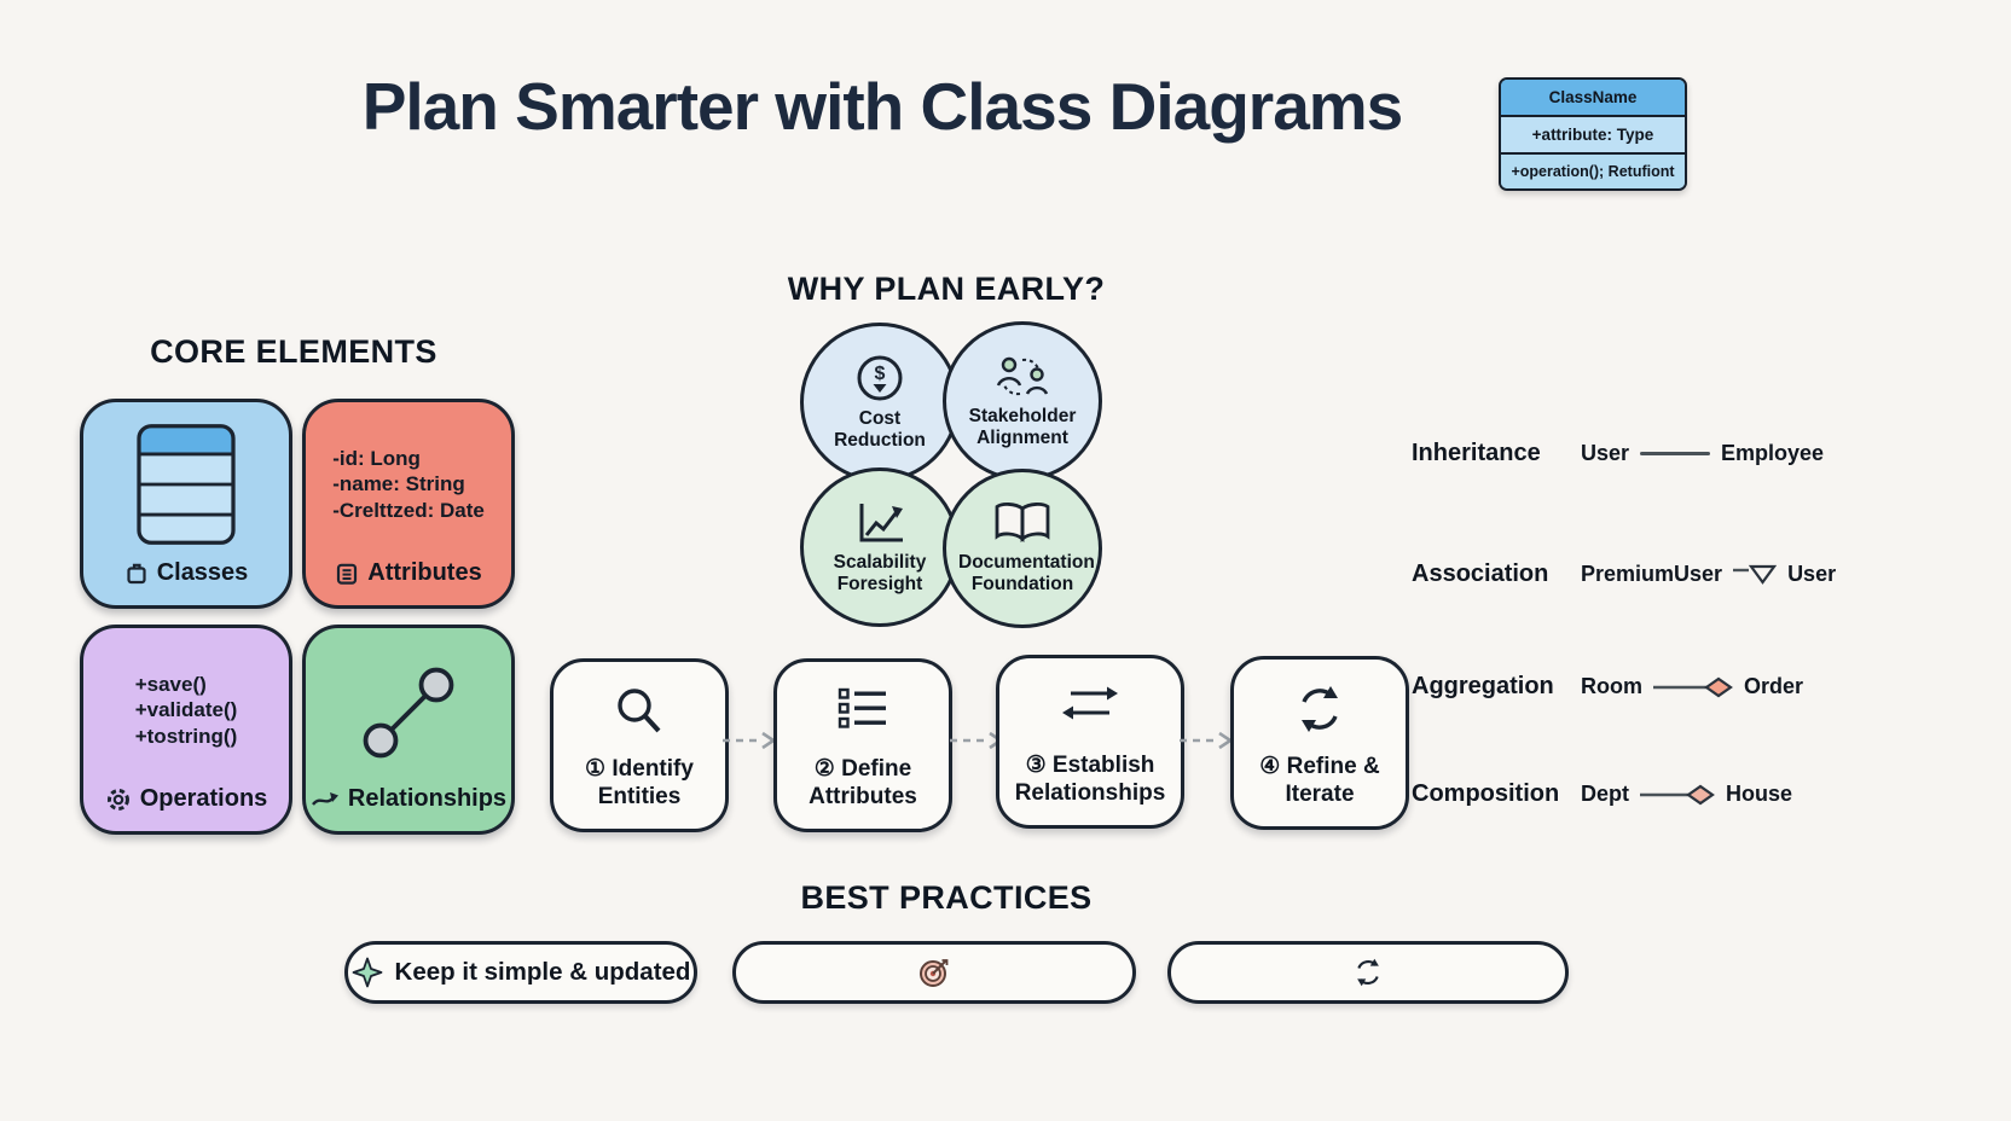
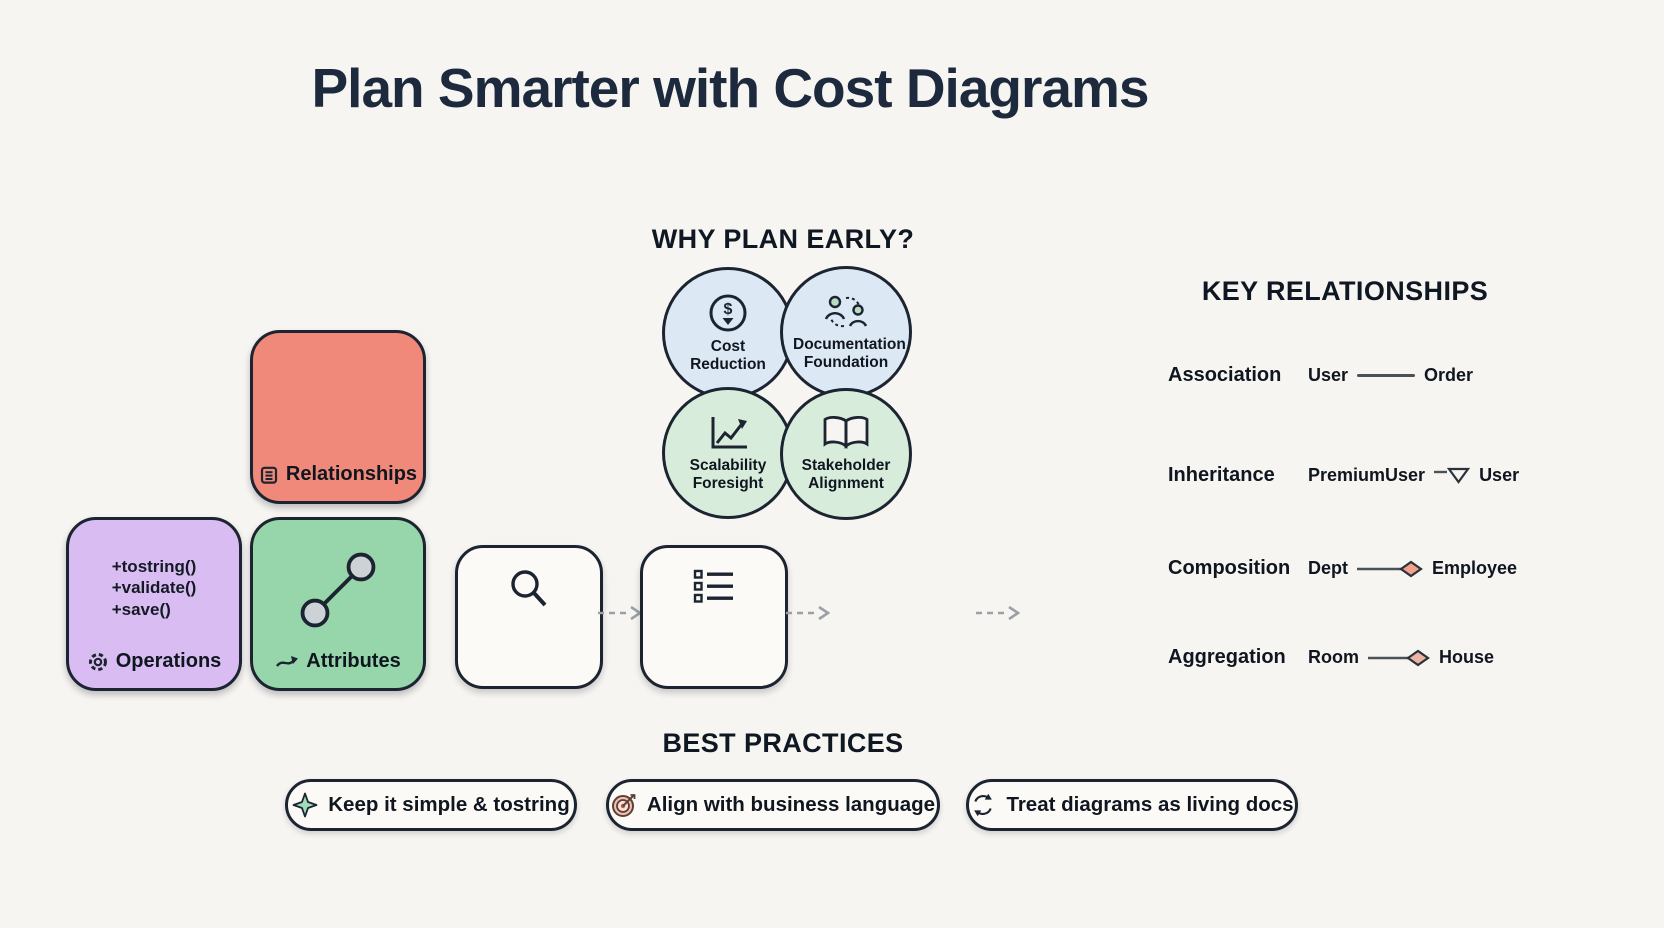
- Plan Smarter with Class Diagrams
+ Plan Smarter with Cost Diagrams
- ClassName
- +attribute: Type
- +operation(); Retufiont
- CORE ELEMENTS
- Classes
- -id: Long
- -name: String
- -Crelttzed: Date
- Attributes
+ Relationships
- +save()
+ +tostring()
  +validate()
- +tostring()
+ +save()
  Operations
- Relationships
+ Attributes
  WHY PLAN EARLY?
  $
  Cost Reduction
- Stakeholder Alignment
+ Documentation Foundation
  Scalability Foresight
- Documentation Foundation
+ Stakeholder Alignment
+ KEY RELATIONSHIPS
- Inheritance
+ Association
  User
- Employee
+ Order
- Association
+ Inheritance
  PremiumUser
  User
- Aggregation
+ Composition
- Room
+ Dept
- Order
+ Employee
- Composition
+ Aggregation
- Dept
+ Room
  House
- ① Identify Entities
- ② Define Attributes
- ③ Establish Relationships
- ④ Refine & Iterate
  BEST PRACTICES
- Keep it simple & updated
+ Keep it simple & tostring
+ Align with business language
+ Treat diagrams as living docs
